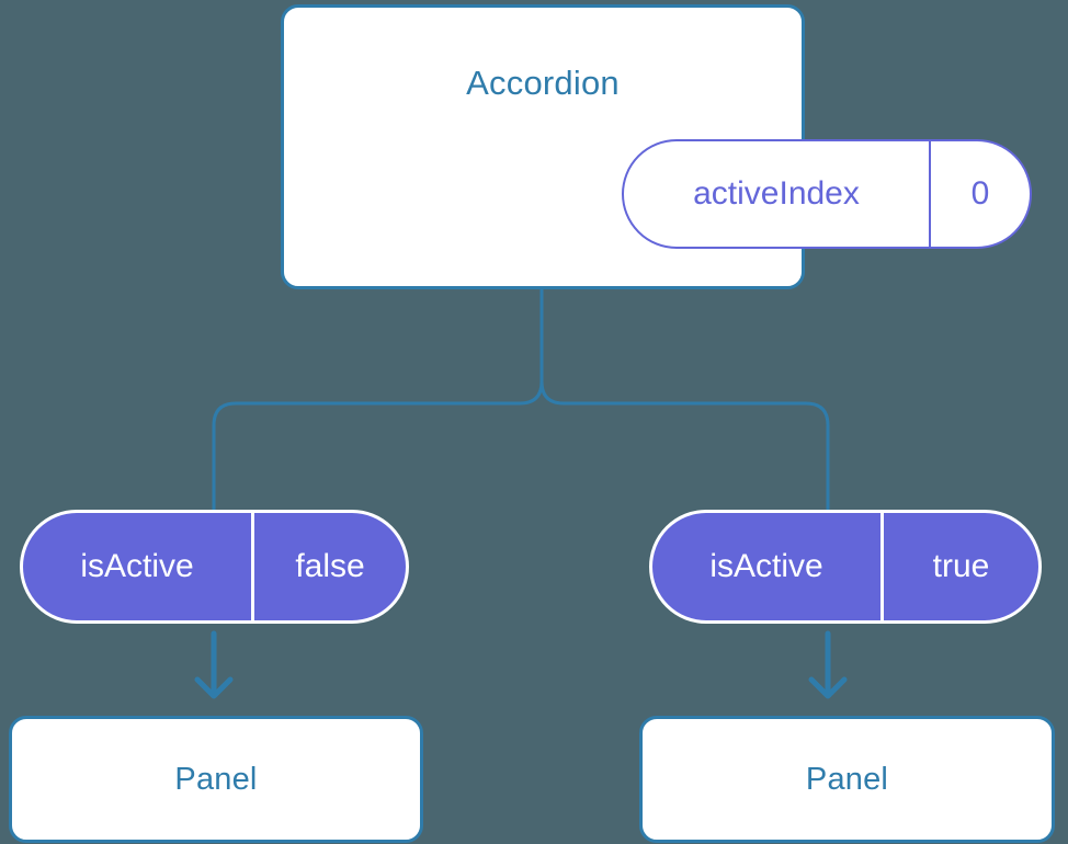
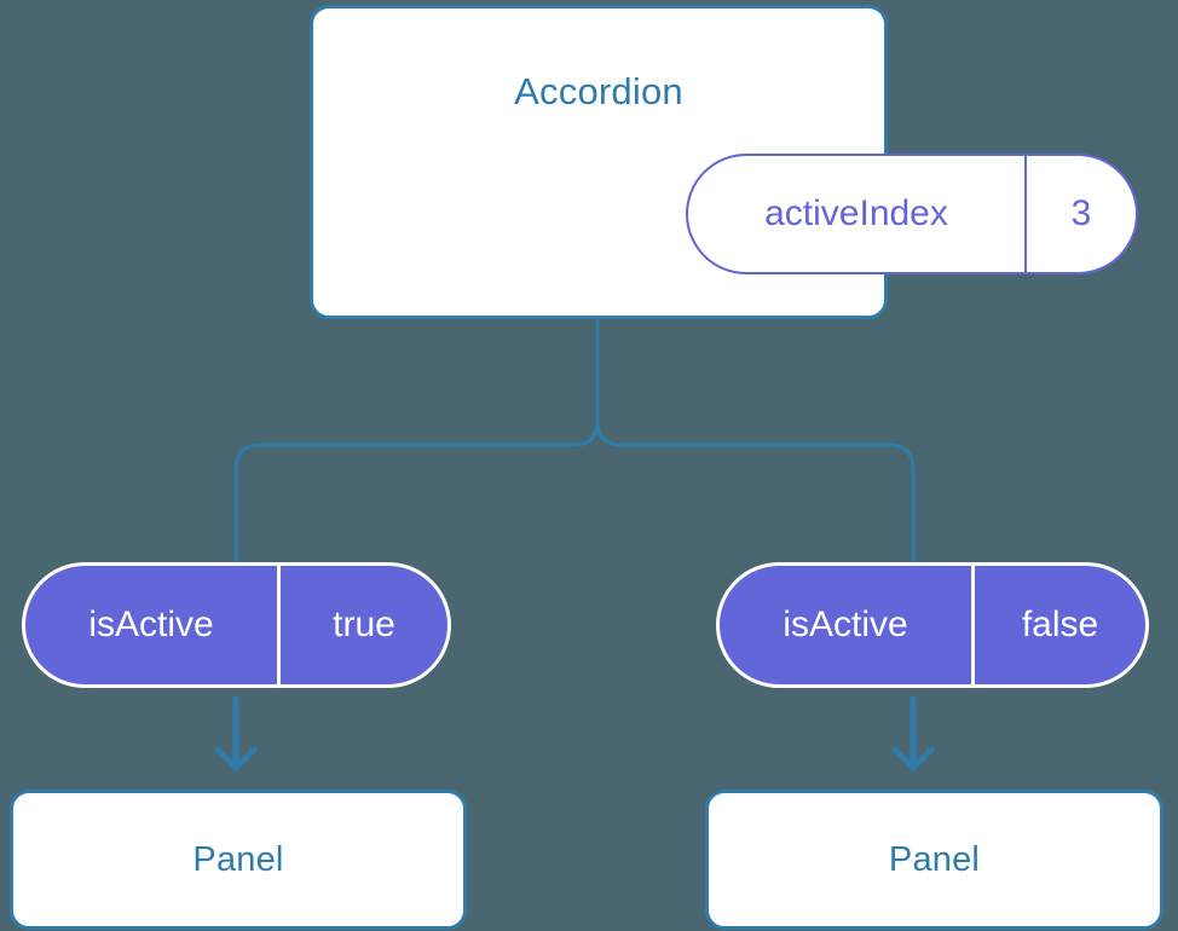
  Accordion
  activeIndex
- 0
+ 3
  isActive
- false
+ true
  isActive
- true
+ false
  Panel
  Panel
